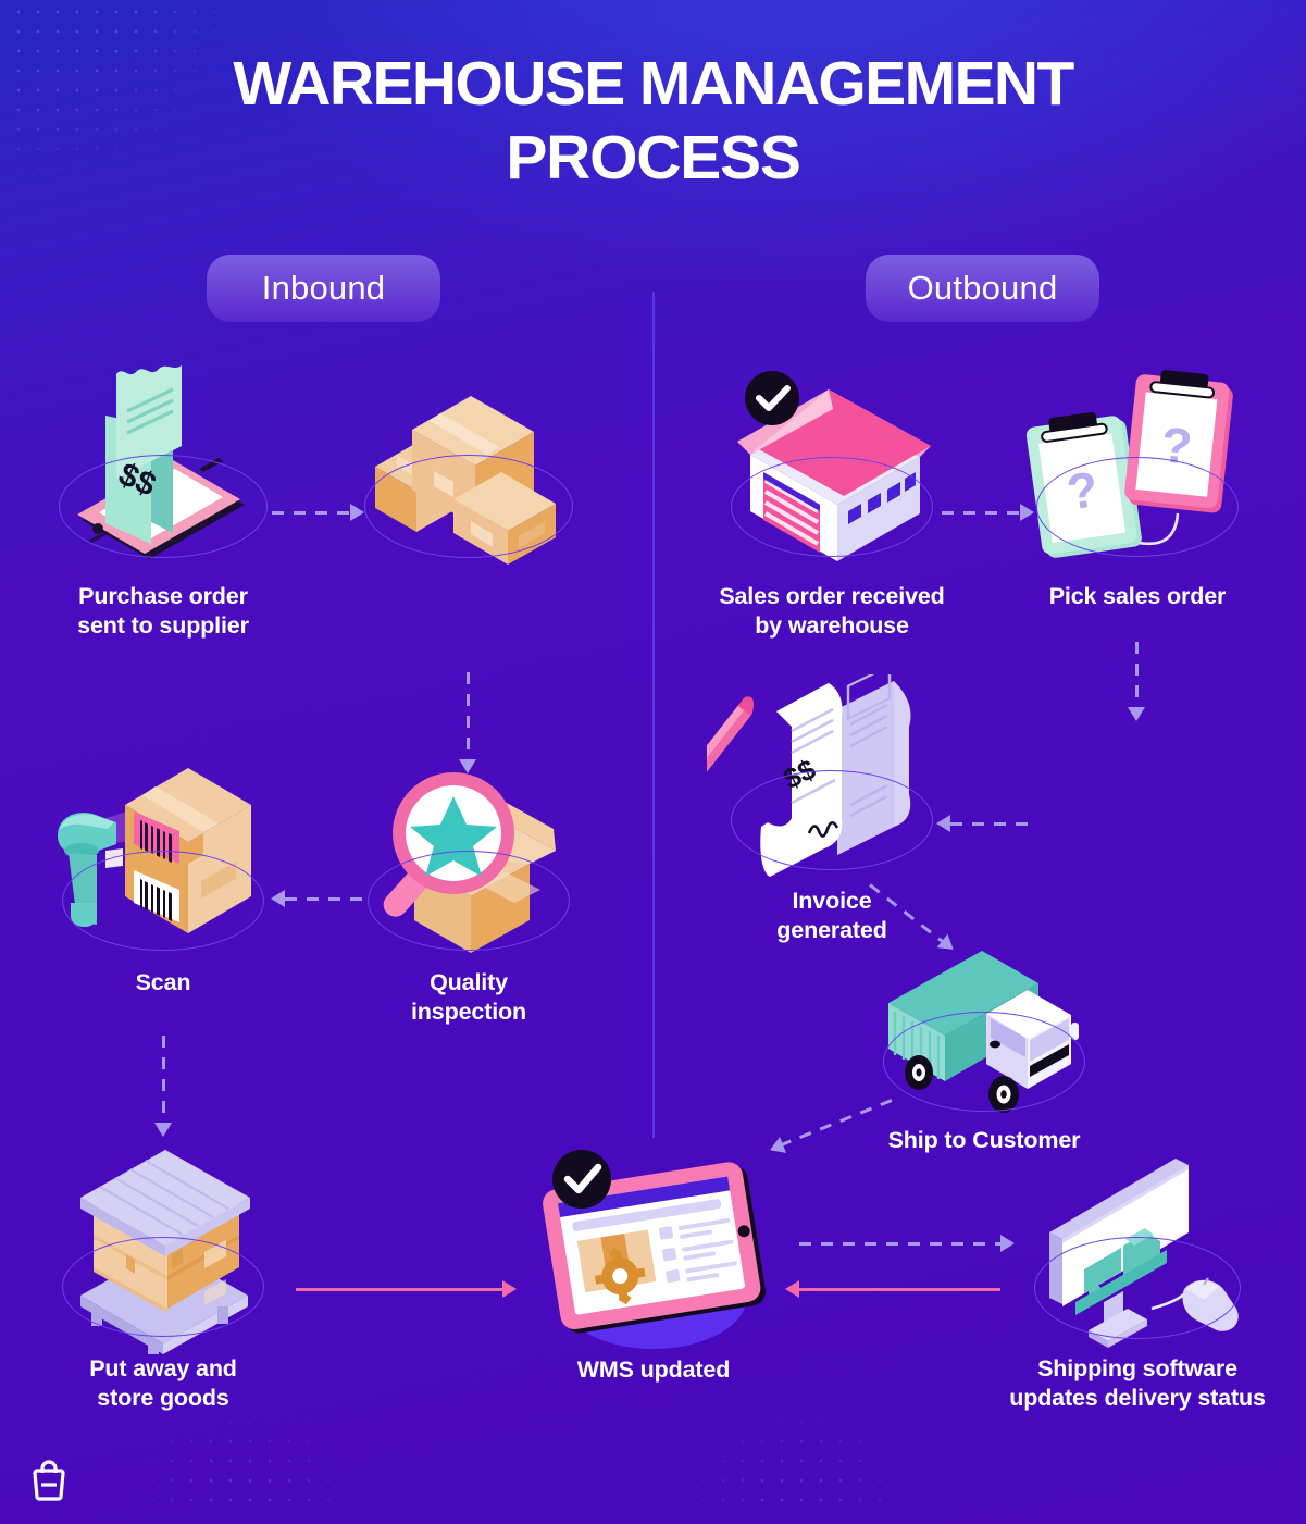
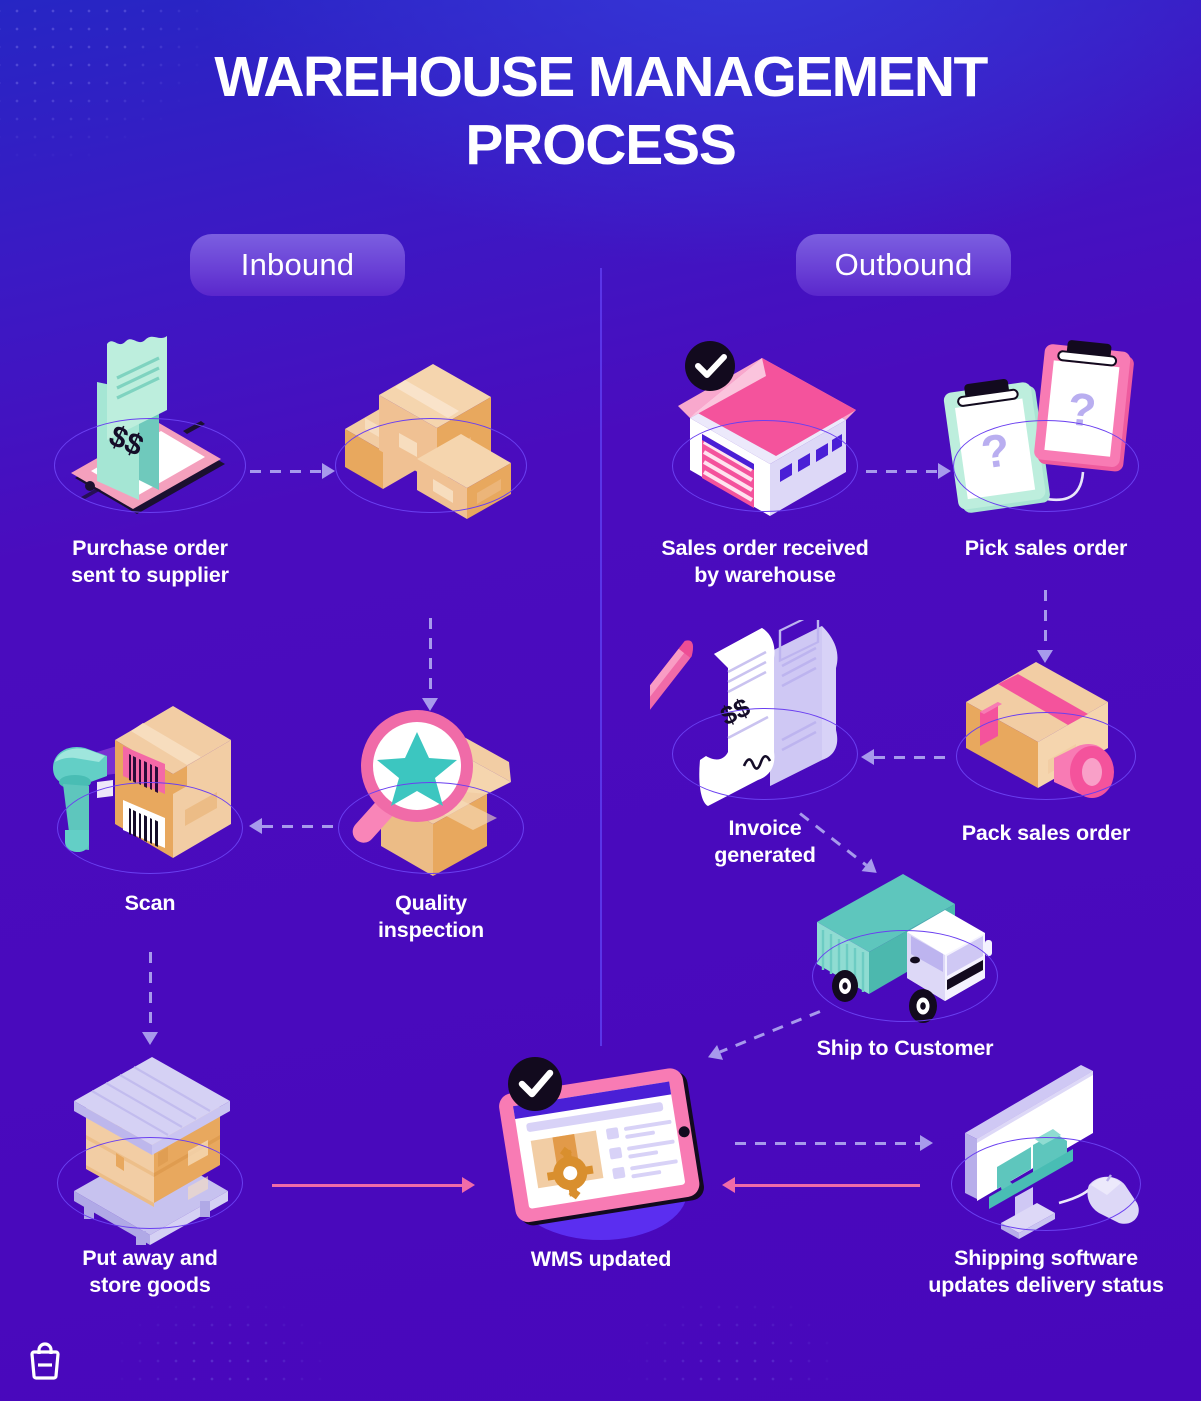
  WAREHOUSE MANAGEMENT
  PROCESS
  Inbound
  Outbound
  Purchase order
  sent to supplier
  Scan
  Quality
  inspection
  Put away and
  store goods
  Sales order received
  by warehouse
  Pick sales order
  Invoice
  generated
+ Pack sales order
  Ship to Customer
  WMS updated
  Shipping software
  updates delivery status
